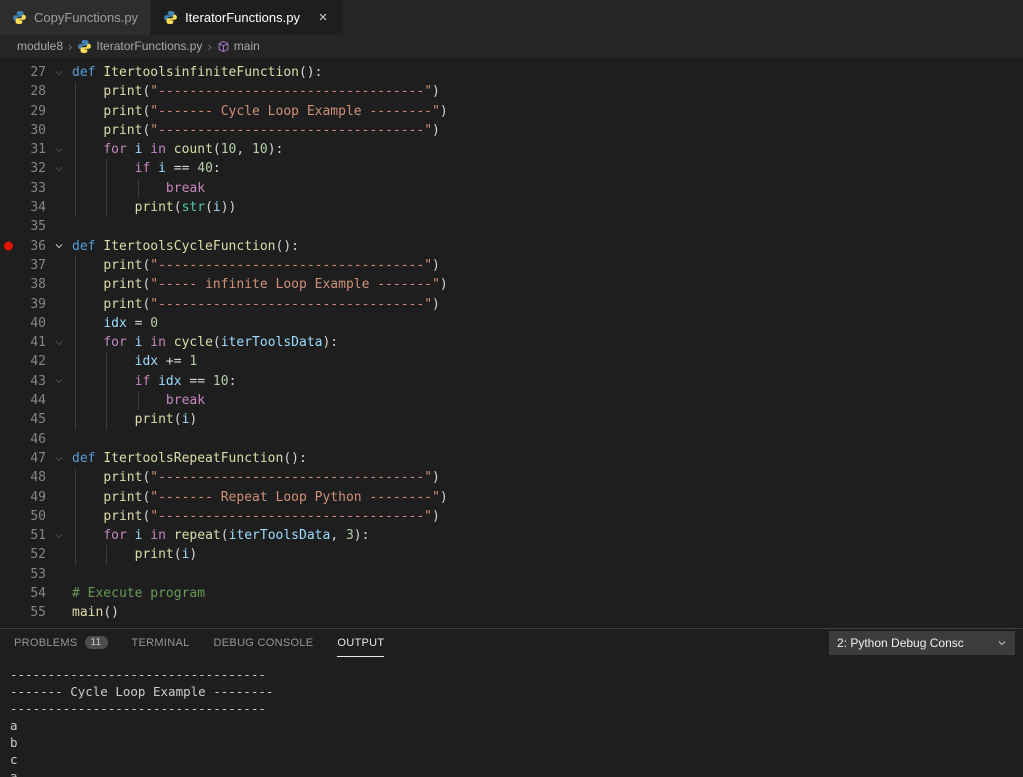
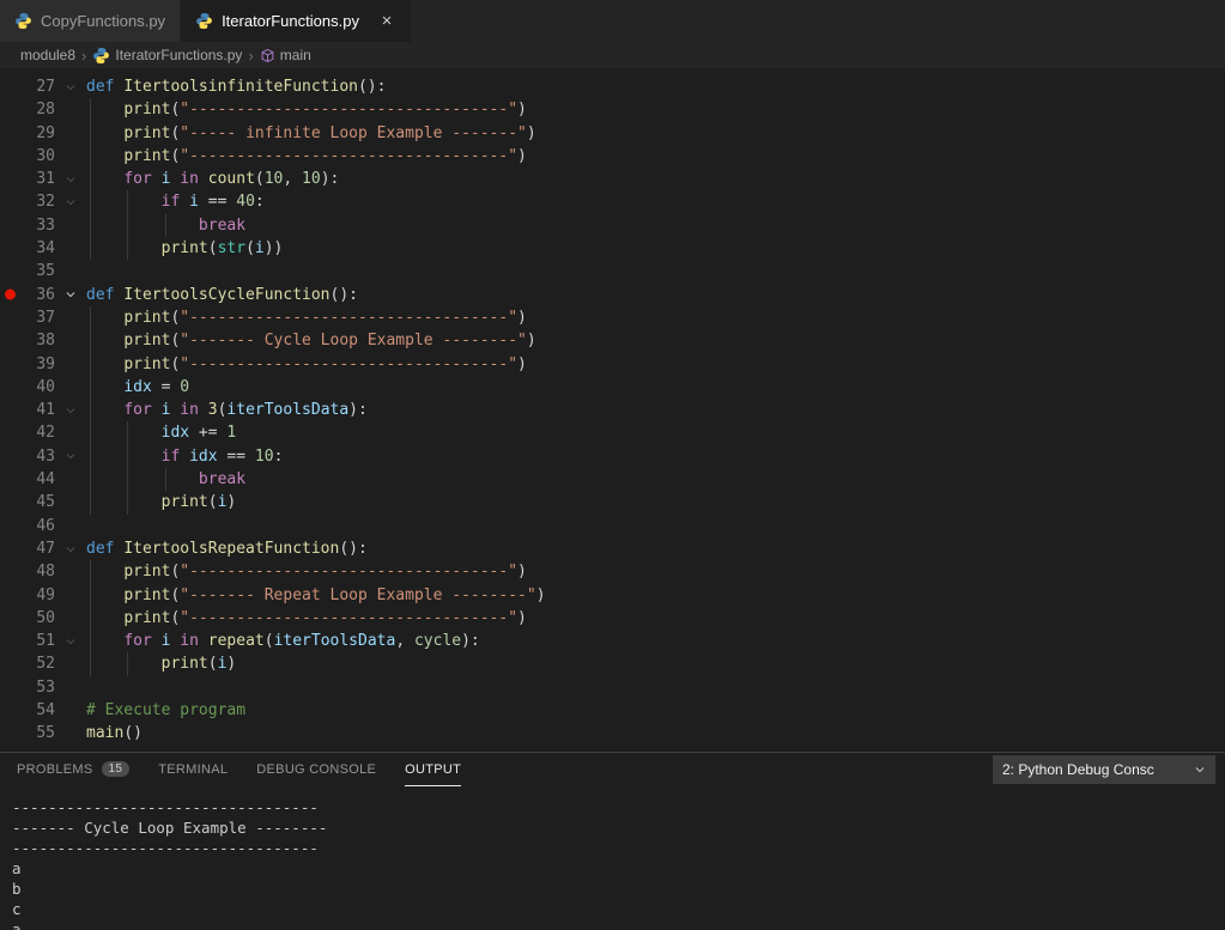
  CopyFunctions.py
  IteratorFunctions.py
  ×
  module8
  ›
  IteratorFunctions.py
  ›
  main
  27
  def ItertoolsinfiniteFunction():
  28
  print("----------------------------------")
  29
- print("------- Cycle Loop Example --------")
+ print("----- infinite Loop Example -------")
  30
  print("----------------------------------")
  31
  for i in count(10, 10):
  32
  if i == 40:
  33
  break
  34
  print(str(i))
  35
  36
  def ItertoolsCycleFunction():
  37
  print("----------------------------------")
  38
- print("----- infinite Loop Example -------")
+ print("------- Cycle Loop Example --------")
  39
  print("----------------------------------")
  40
  idx = 0
  41
- for i in cycle(iterToolsData):
+ for i in 3(iterToolsData):
  42
  idx += 1
  43
  if idx == 10:
  44
  break
  45
  print(i)
  46
  47
  def ItertoolsRepeatFunction():
  48
  print("----------------------------------")
  49
- print("------- Repeat Loop Python --------")
+ print("------- Repeat Loop Example --------")
  50
  print("----------------------------------")
  51
- for i in repeat(iterToolsData, 3):
+ for i in repeat(iterToolsData, cycle):
  52
  print(i)
  53
  54
  # Execute program
  55
  main()
  PROBLEMS
- 11
+ 15
  TERMINAL
  DEBUG CONSOLE
  OUTPUT
  2: Python Debug Consc
  ----------------------------------
  ------- Cycle Loop Example --------
  ----------------------------------
  a
  b
  c
